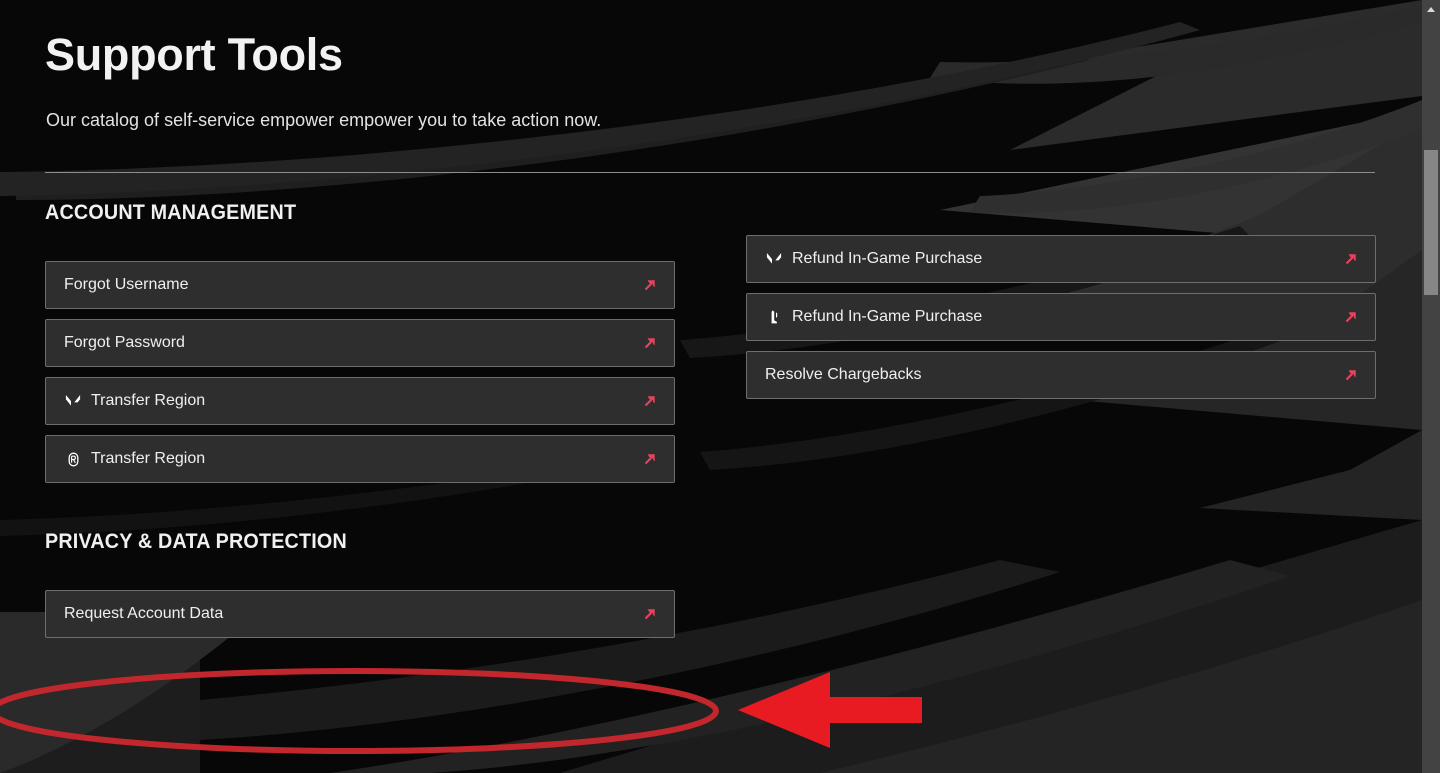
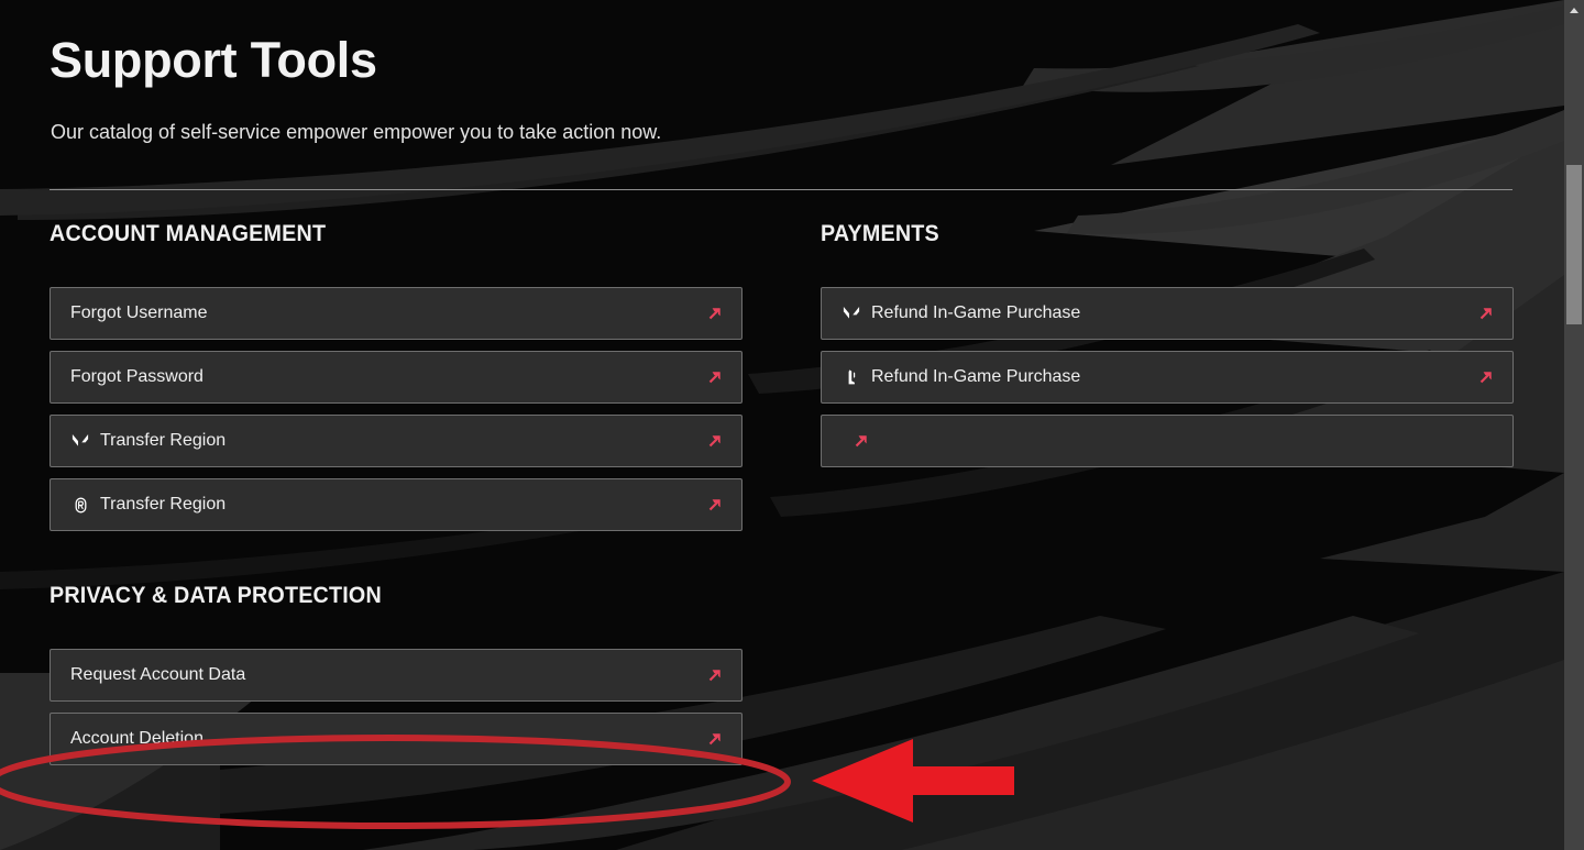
  Support Tools
  Our catalog of self-service empower empower you to take action now.
  ACCOUNT MANAGEMENT
  Forgot Username
  Forgot Password
  Transfer Region
  Transfer Region
  PRIVACY & DATA PROTECTION
  Request Account Data
+ Account Deletion
+ PAYMENTS
  Refund In-Game Purchase
  Refund In-Game Purchase
- Resolve Chargebacks
